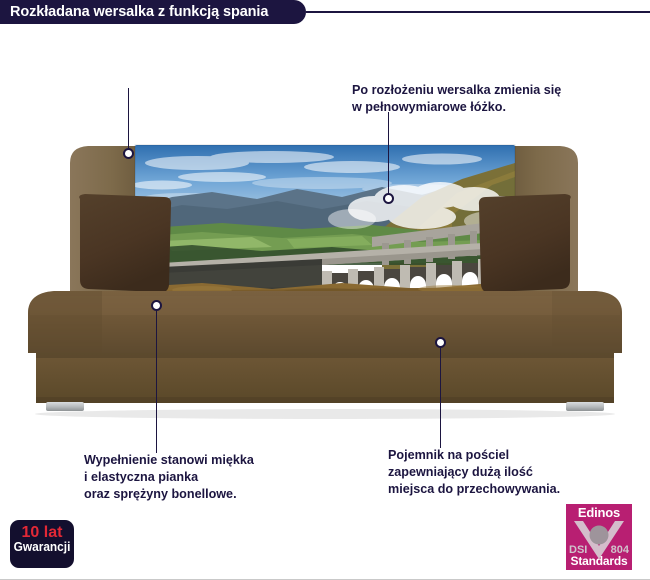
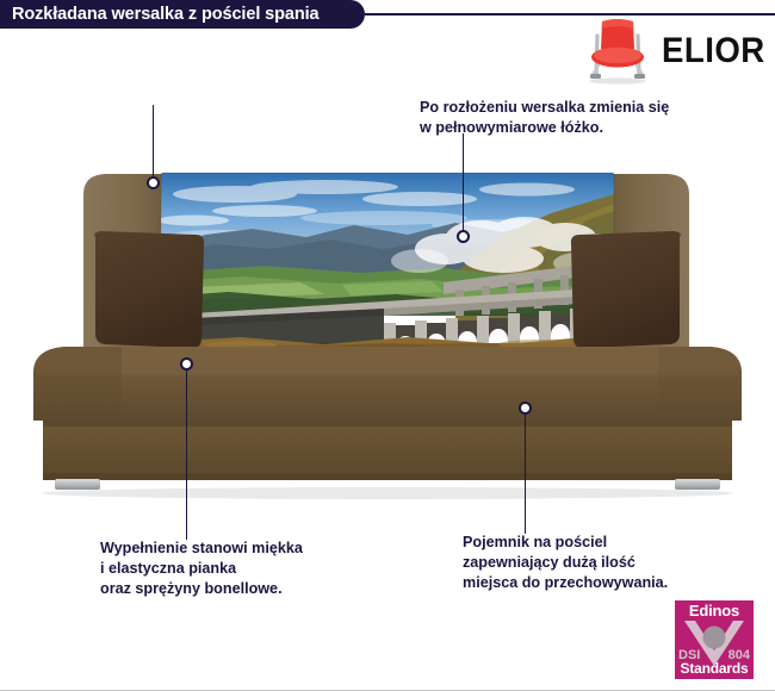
- Rozkładana wersalka z funkcją spania
+ Rozkładana wersalka z pościel spania
+ ELIOR
  Po rozłożeniu wersalka zmienia się
  w pełnowymiarowe łóżko.
  Wypełnienie stanowi miękka
  i elastyczna pianka
  oraz sprężyny bonellowe.
  Pojemnik na pościel
  zapewniający dużą ilość
  miejsca do przechowywania.
- 10 lat
- Gwarancji
  Edinos
  DSI
  804
  Standards
